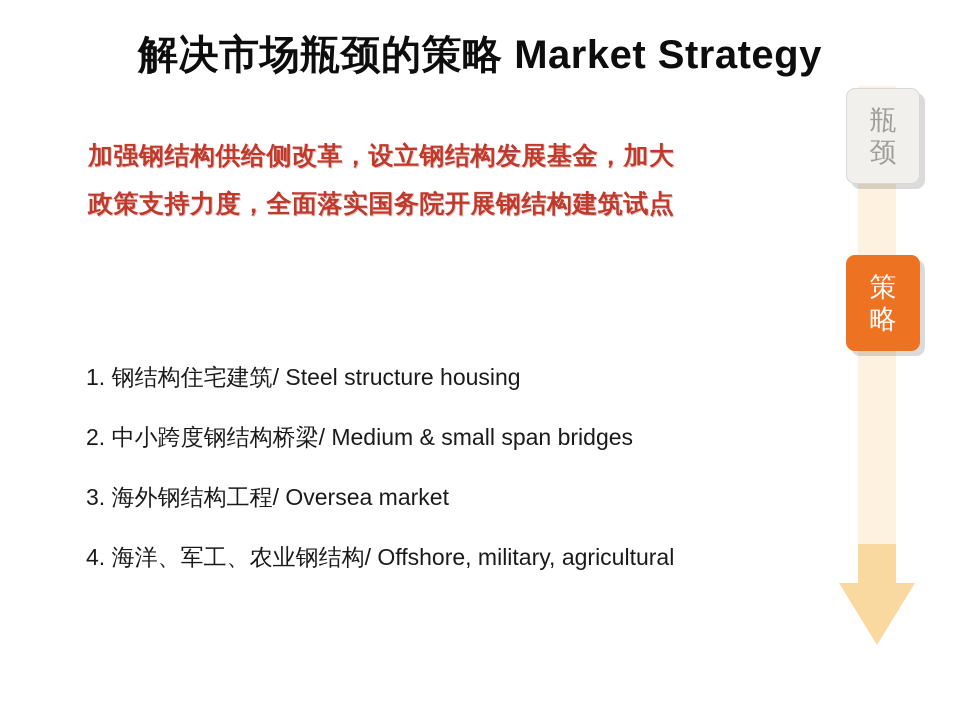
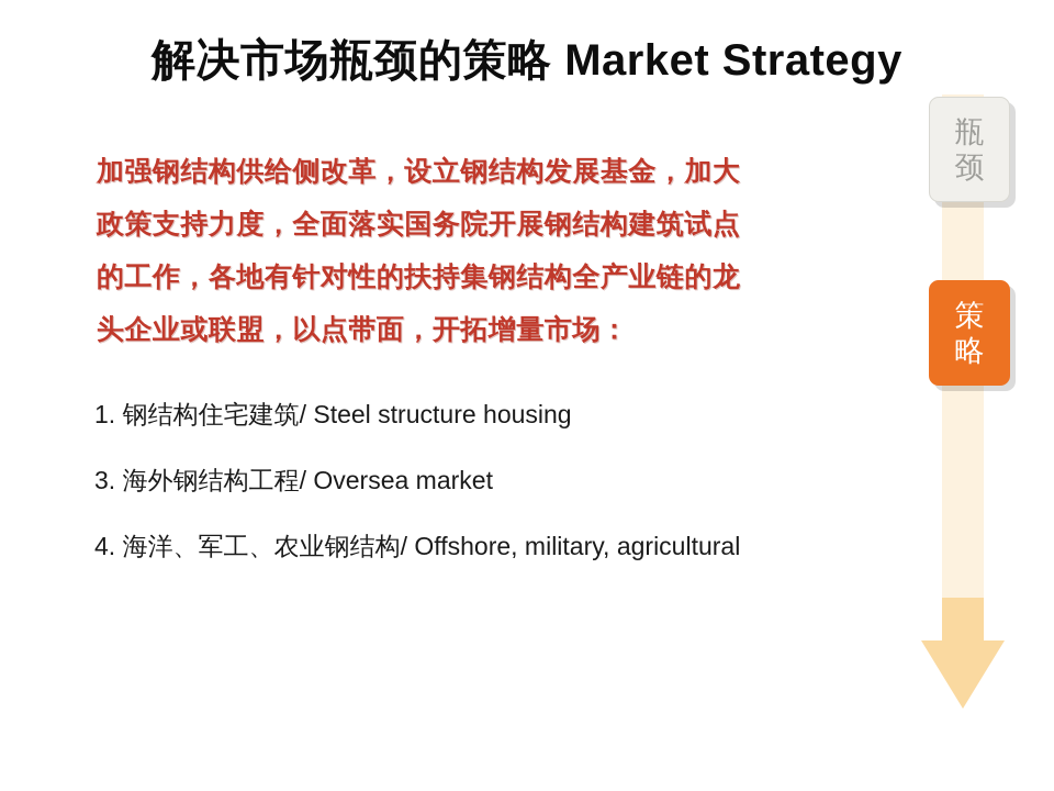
  解决市场瓶颈的策略 Market Strategy
  加强钢结构供给侧改革，设立钢结构发展基金，加大
  政策支持力度，全面落实国务院开展钢结构建筑试点
+ 的工作，各地有针对性的扶持集钢结构全产业链的龙
+ 头企业或联盟，以点带面，开拓增量市场：
  1. 钢结构住宅建筑/ Steel structure housing
- 2. 中小跨度钢结构桥梁/ Medium & small span bridges
  3. 海外钢结构工程/ Oversea market
  4. 海洋、军工、农业钢结构/ Offshore, military, agricultural
  瓶
  颈
  策
  略
